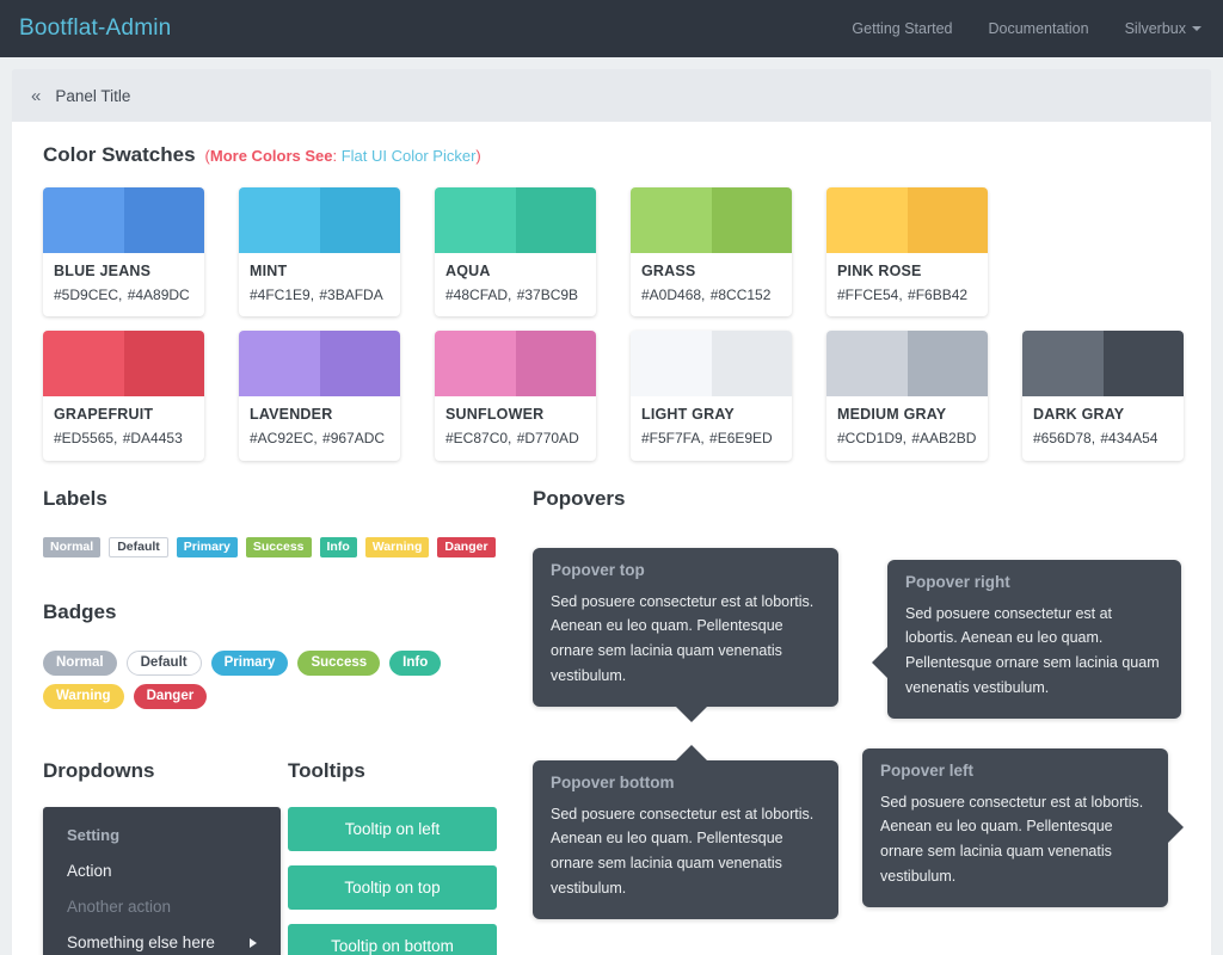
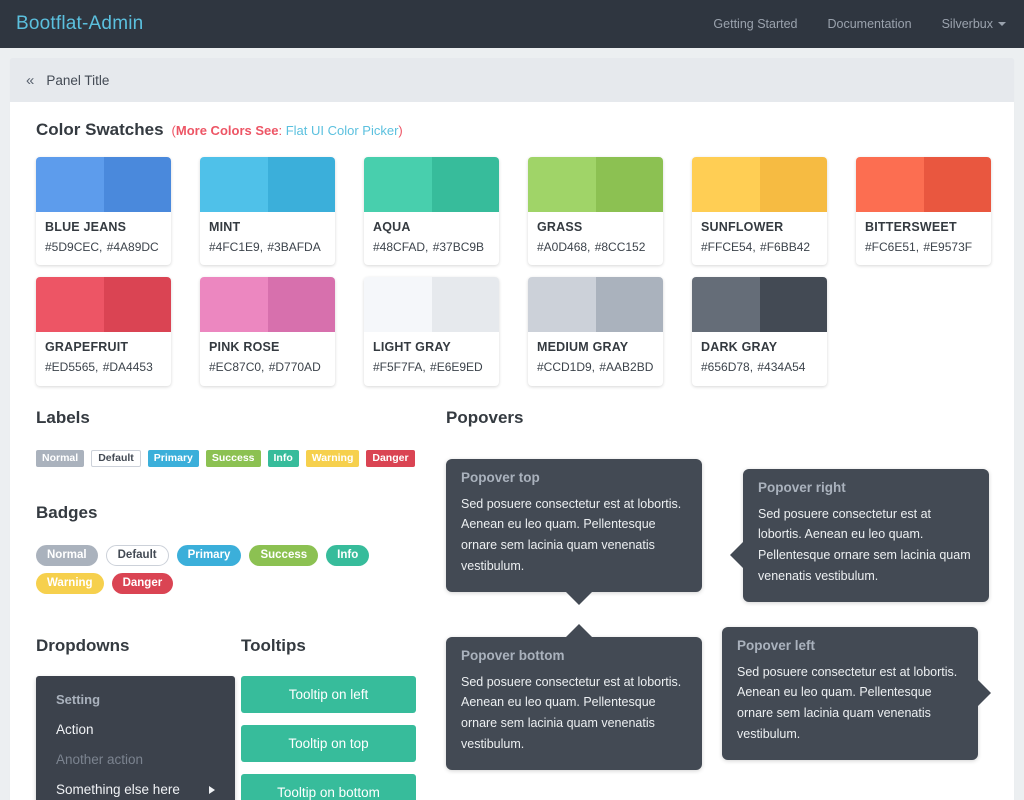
  Bootflat-Admin
  Getting Started
  Documentation
  Silverbux
  «
  Panel Title
  Color Swatches
  (More Colors See: Flat UI Color Picker)
  BLUE JEANS
  #5D9CEC, #4A89DC
  MINT
  #4FC1E9, #3BAFDA
  AQUA
  #48CFAD, #37BC9B
  GRASS
  #A0D468, #8CC152
- PINK ROSE
+ SUNFLOWER
  #FFCE54, #F6BB42
+ BITTERSWEET
+ #FC6E51, #E9573F
  GRAPEFRUIT
  #ED5565, #DA4453
- LAVENDER
- #AC92EC, #967ADC
- SUNFLOWER
+ PINK ROSE
  #EC87C0, #D770AD
  LIGHT GRAY
  #F5F7FA, #E6E9ED
  MEDIUM GRAY
  #CCD1D9, #AAB2BD
  DARK GRAY
  #656D78, #434A54
  Labels
  Normal
  Default
  Primary
  Success
  Info
  Warning
  Danger
  Badges
  Normal
  Default
  Primary
  Success
  Info
  Warning
  Danger
  Dropdowns
  Setting
  Action
  Another action
  Something else here
  Tooltips
  Tooltip on left
  Tooltip on top
  Tooltip on bottom
  Popovers
  Popover top
  Sed posuere consectetur est at lobortis. Aenean eu leo quam. Pellentesque ornare sem lacinia quam venenatis vestibulum.
  Popover right
  Sed posuere consectetur est at lobortis. Aenean eu leo quam. Pellentesque ornare sem lacinia quam venenatis vestibulum.
  Popover bottom
  Sed posuere consectetur est at lobortis. Aenean eu leo quam. Pellentesque ornare sem lacinia quam venenatis vestibulum.
  Popover left
  Sed posuere consectetur est at lobortis. Aenean eu leo quam. Pellentesque ornare sem lacinia quam venenatis vestibulum.
